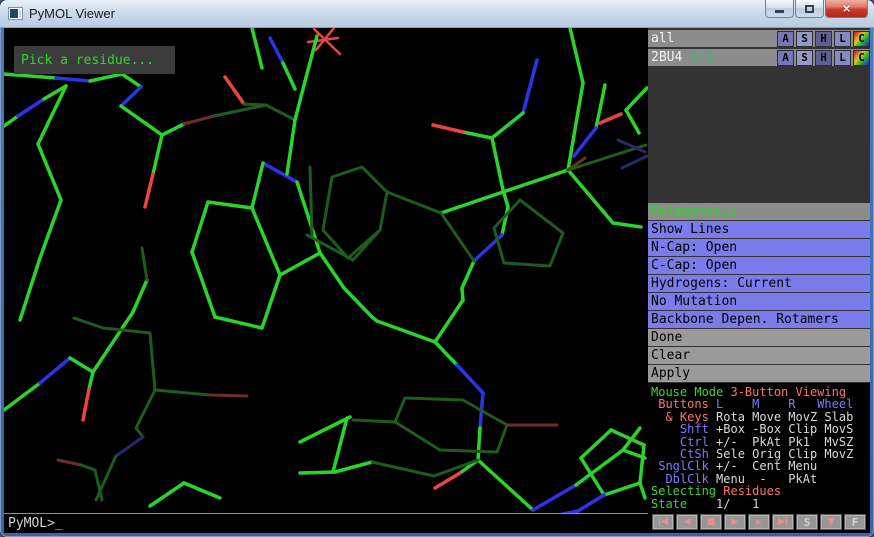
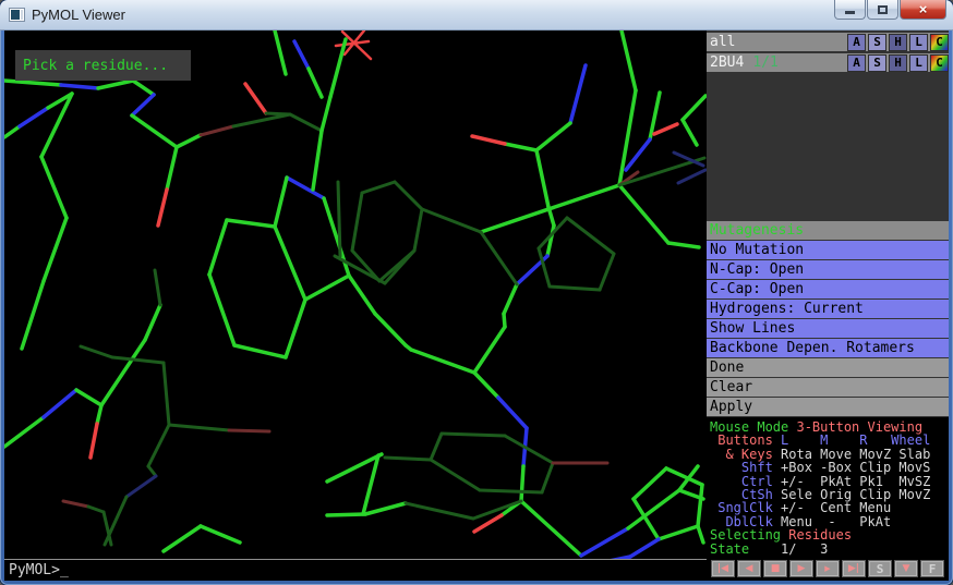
  PyMOL Viewer
  ×
  Pick a residue...
  PyMOL>_
  all
  A
  S
  H
  L
  C
  2BU4
  1/1
  A
  S
  H
  L
  C
  Mutagenesis
- Show Lines
+ No Mutation
  N-Cap: Open
  C-Cap: Open
  Hydrogens: Current
- No Mutation
+ Show Lines
  Backbone Depen. Rotamers
  Done
  Clear
  Apply
  Mouse Mode 3-Button Viewing
  Buttons L M R Wheel
  & Keys Rota Move MovZ Slab
  Shft +Box -Box Clip MovS
  Ctrl +/- PkAt Pk1 MvSZ
  CtSh Sele Orig Clip MovZ
  SnglClk +/- Cent Menu
  DblClk Menu - PkAt
  Selecting Residues
- State 1/ 1
+ State 1/ 3
  |◀
  ◀
  ■
  ▶
  ▶
  ▶|
  S
  ▼
  F
